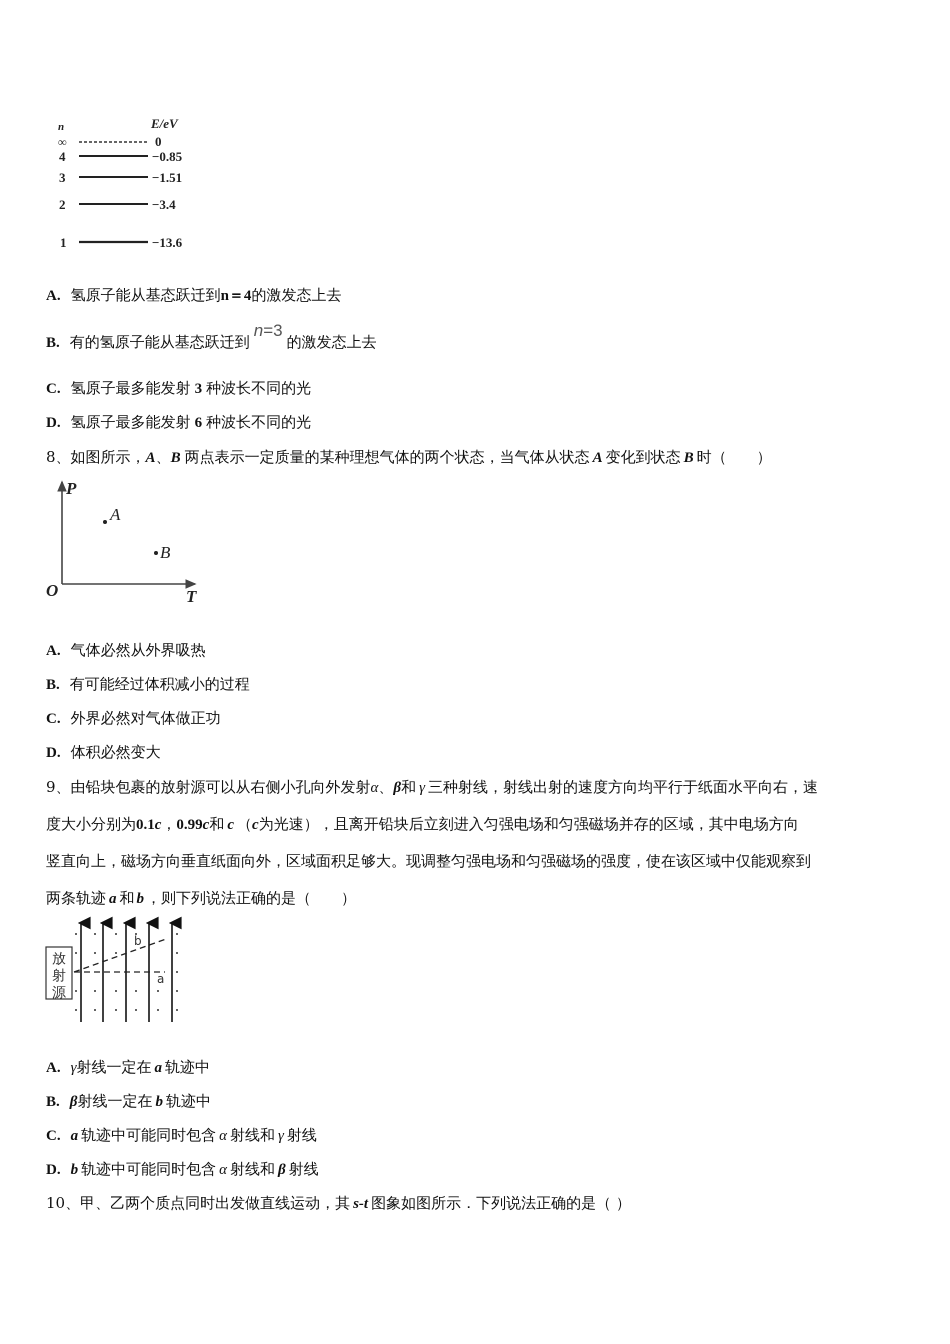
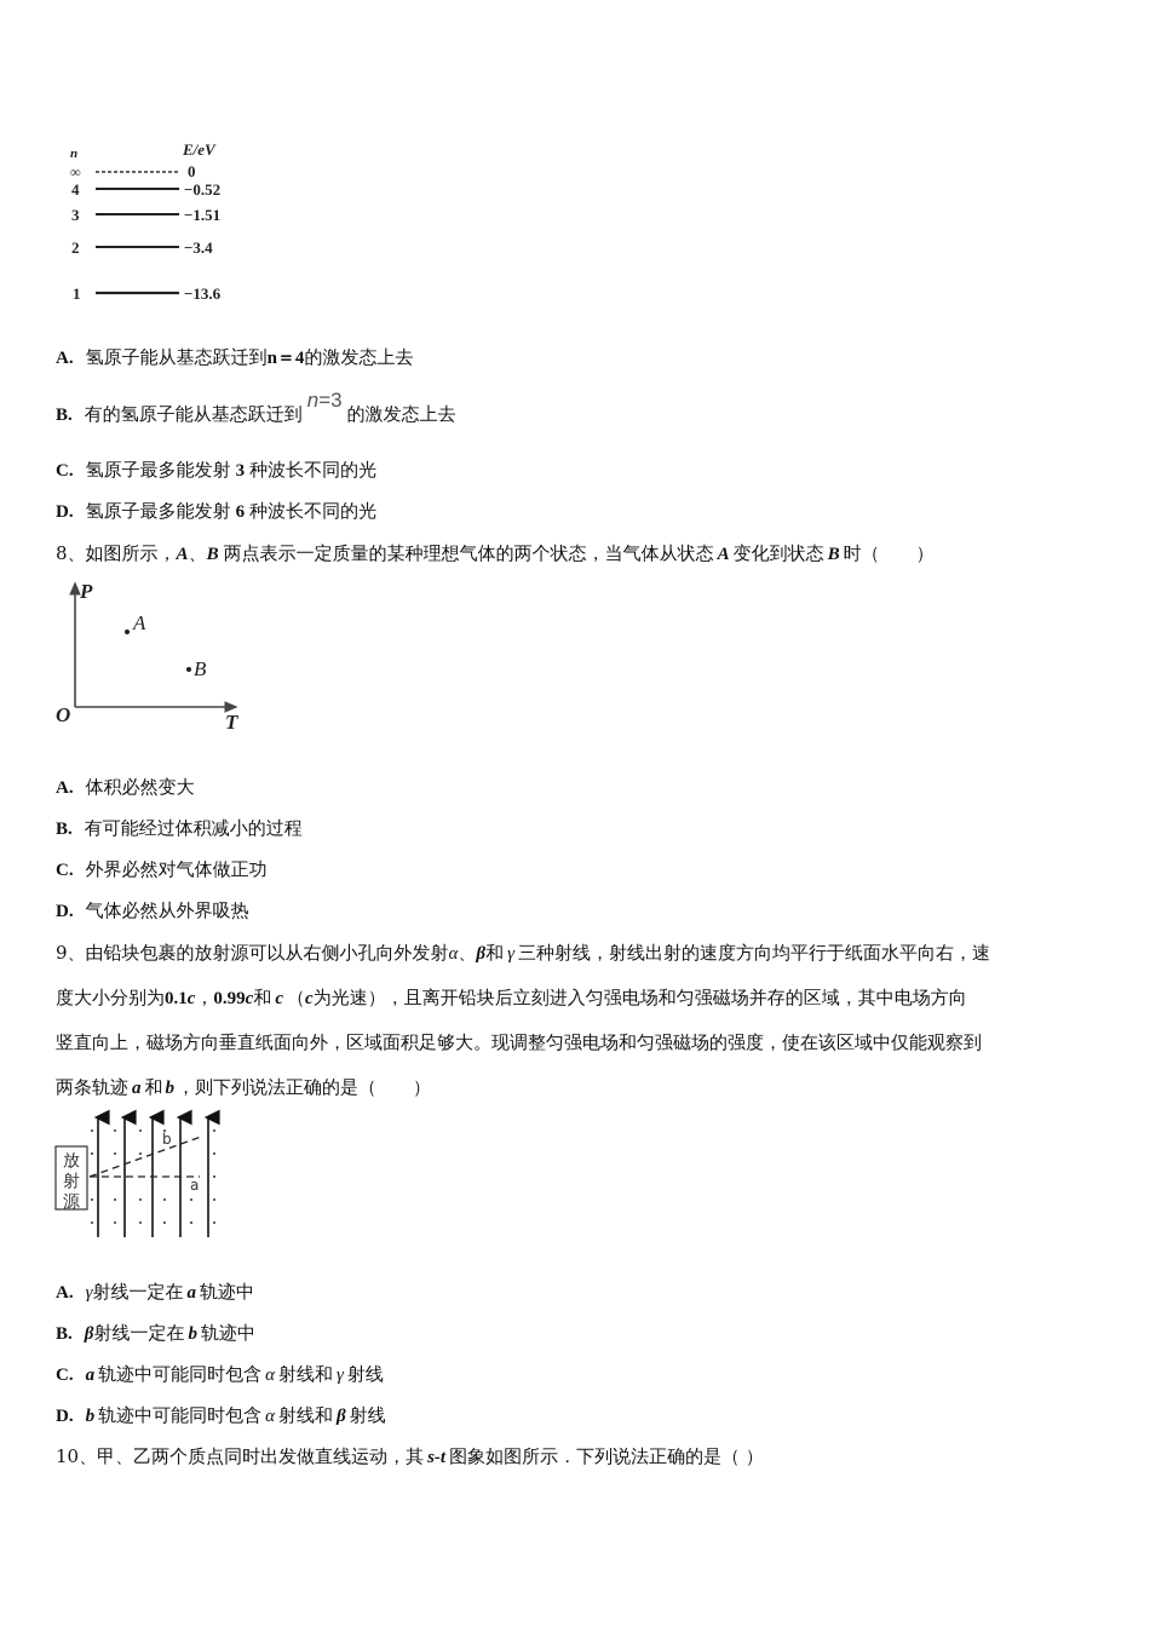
  n
  E/eV
  ∞
  0
  4
- −0.85
+ −0.52
  3
  −1.51
  2
  −3.4
  1
  −13.6
  A. 氢原子能从基态跃迁到n＝4的激发态上去
  B. 有的氢原子能从基态跃迁到n=3的激发态上去
  C. 氢原子最多能发射 3 种波长不同的光
  D. 氢原子最多能发射 6 种波长不同的光
  8、如图所示，A、B 两点表示一定质量的某种理想气体的两个状态，当气体从状态 A 变化到状态 B 时（ ）
  P
  T
  O
  A
  B
- A. 气体必然从外界吸热
+ A. 体积必然变大
  B. 有可能经过体积减小的过程
  C. 外界必然对气体做正功
- D. 体积必然变大
+ D. 气体必然从外界吸热
  9、由铅块包裹的放射源可以从右侧小孔向外发射α、β和 γ 三种射线，射线出射的速度方向均平行于纸面水平向右，速
  度大小分别为0.1c，0.99c和 c （c为光速），且离开铅块后立刻进入匀强电场和匀强磁场并存的区域，其中电场方向
  竖直向上，磁场方向垂直纸面向外，区域面积足够大。现调整匀强电场和匀强磁场的强度，使在该区域中仅能观察到
  两条轨迹 a 和 b ，则下列说法正确的是（ ）
  放
  射
  源
  a
  b
  A. γ射线一定在 a 轨迹中
  B. β射线一定在 b 轨迹中
  C. a 轨迹中可能同时包含 α 射线和 γ 射线
  D. b 轨迹中可能同时包含 α 射线和 β 射线
  10、甲、乙两个质点同时出发做直线运动，其 s-t 图象如图所示．下列说法正确的是（ ）
